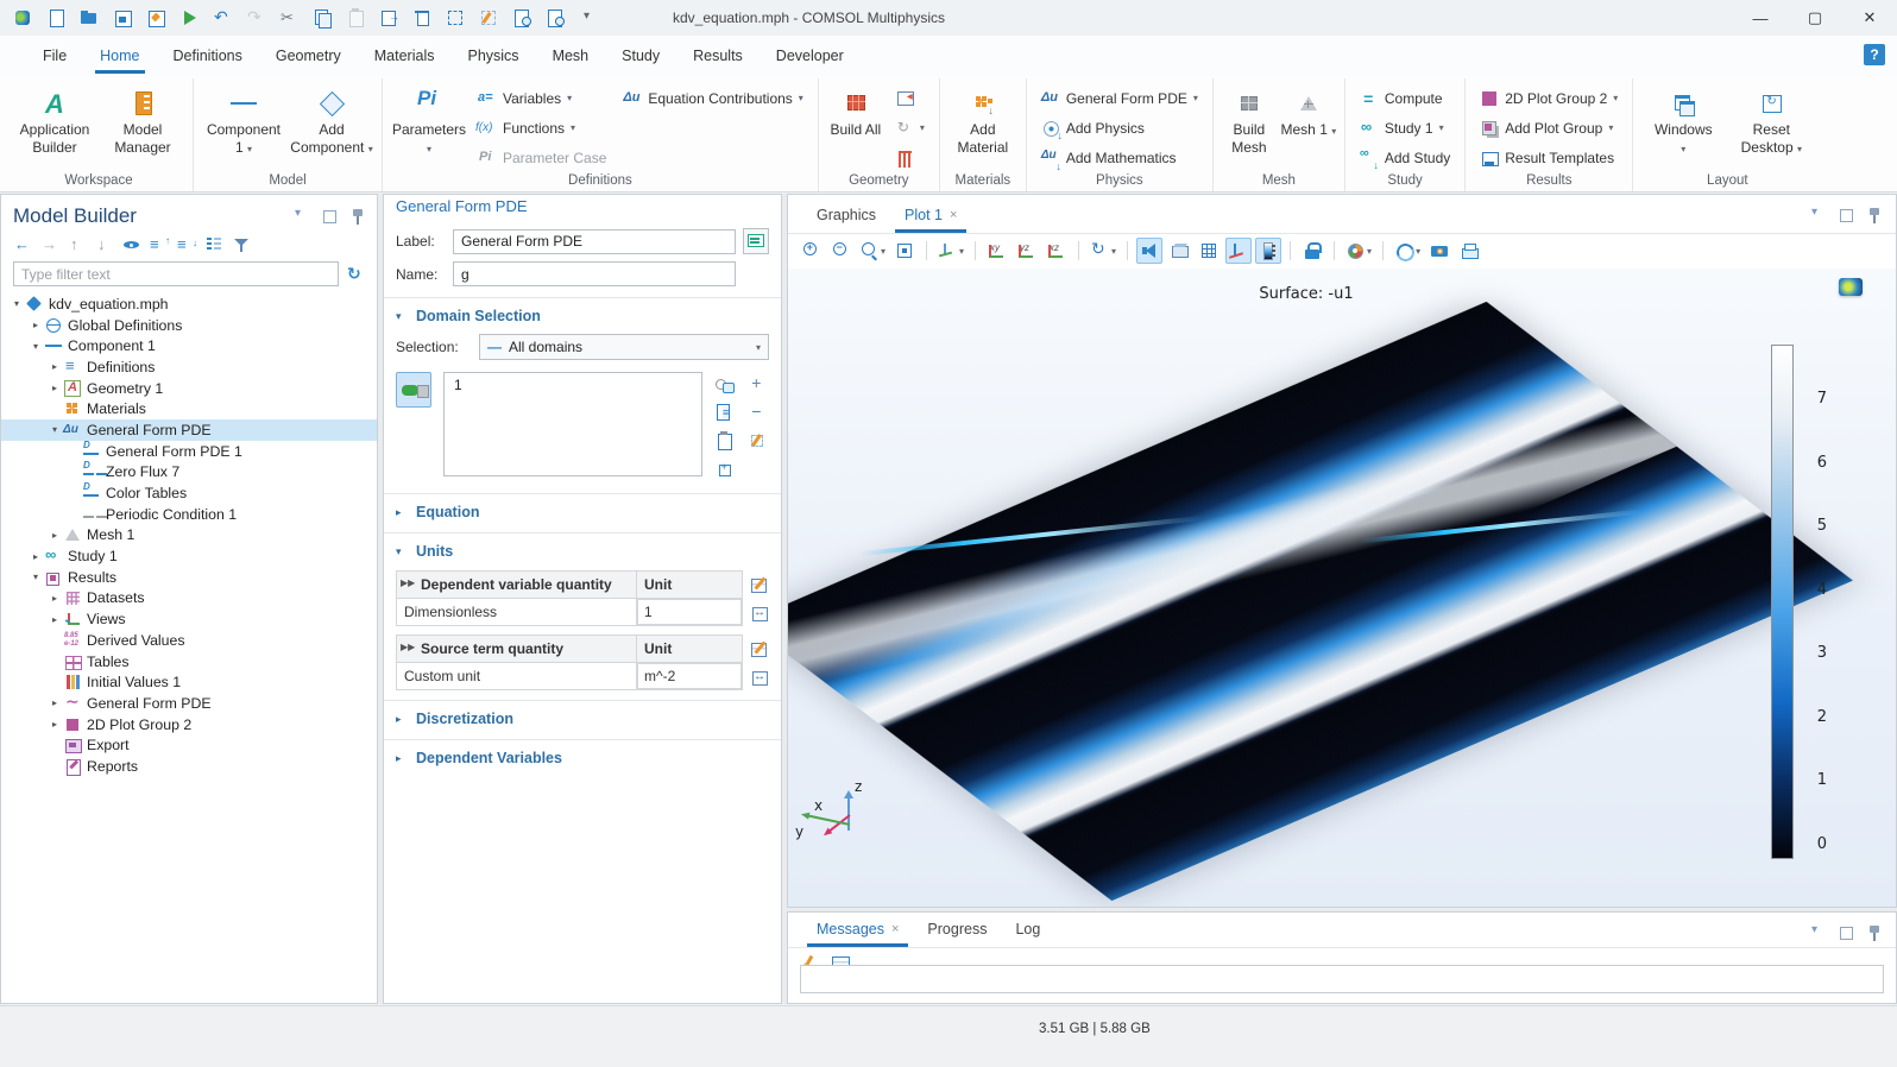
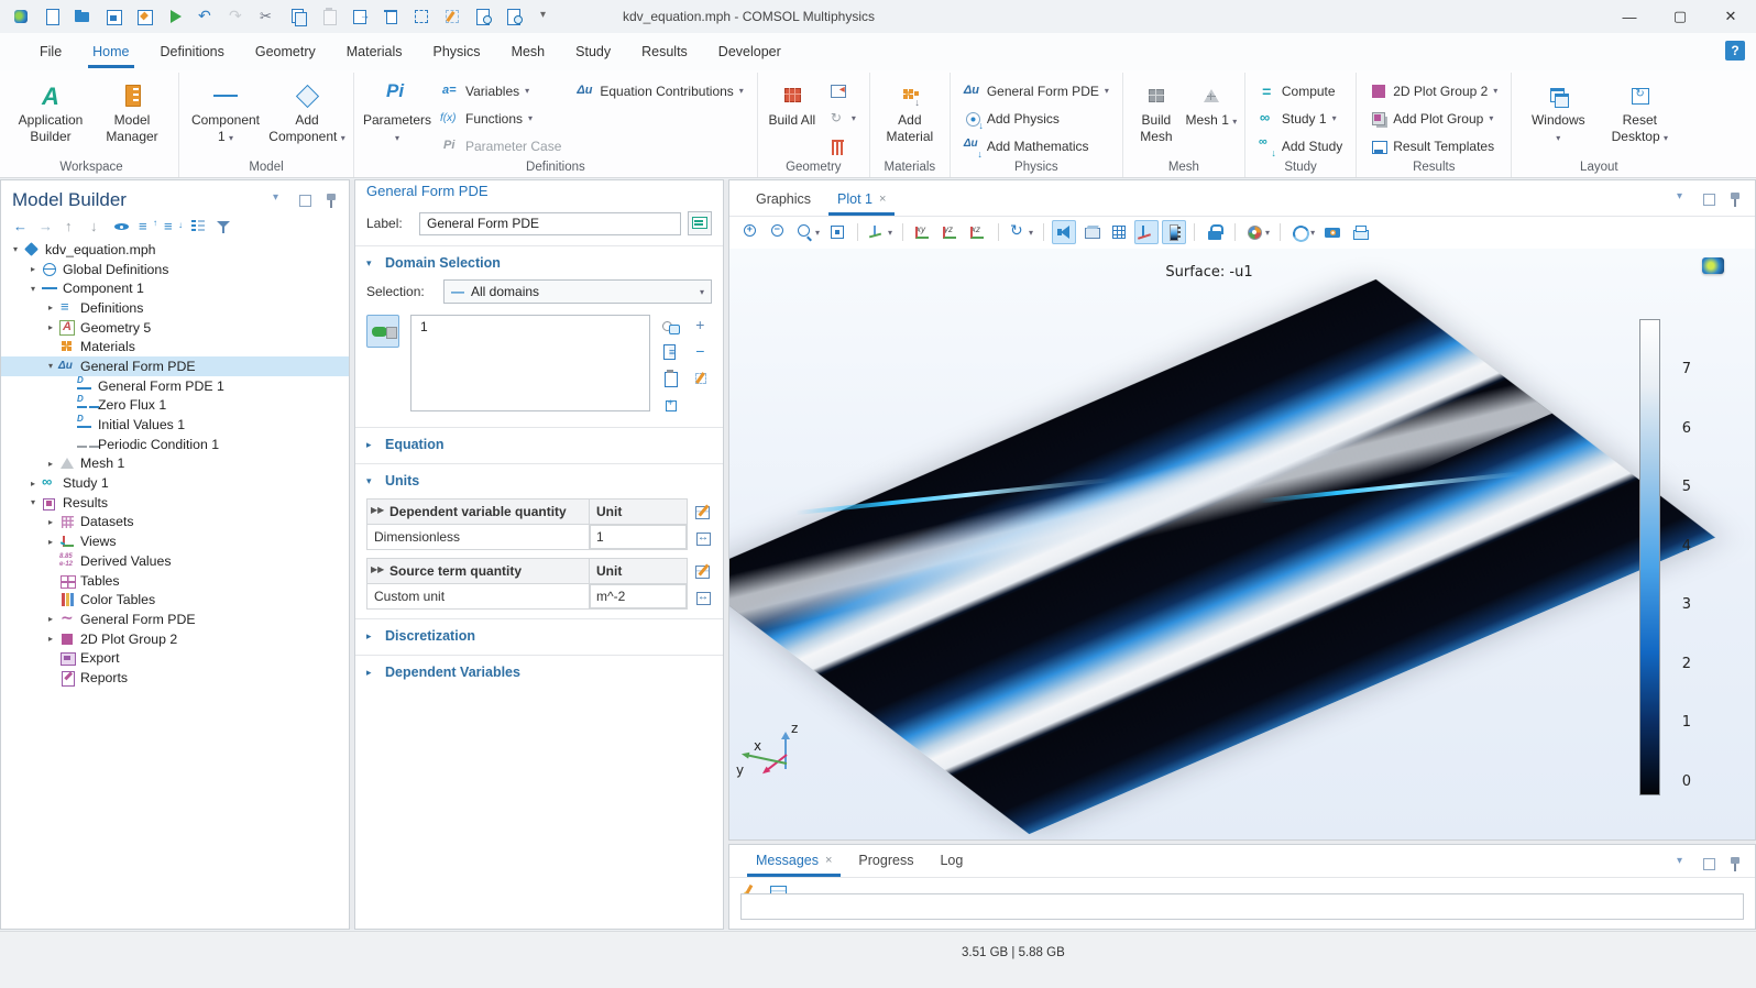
  kdv_equation.mph - COMSOL Multiphysics
  —
  ▢
  ✕
  File
  Home
  Definitions
  Geometry
  Materials
  Physics
  Mesh
  Study
  Results
  Developer
  ?
  Application Builder
  Model Manager
  Workspace
  Component 1 ▾
  Add Component ▾
  Model
  Parameters
  ▾
  Variables
  ▾
  Functions
  ▾
  Parameter Case
  Equation Contributions
  ▾
  Definitions
  Build All
  ▾
  Geometry
  Add Material
  Materials
  General Form PDE
  ▾
  Add Physics
  Add Mathematics
  Physics
  Build Mesh
  Mesh 1 ▾
  Mesh
  Compute
  Study 1
  ▾
  Add Study
  Study
  2D Plot Group 2
  ▾
  Add Plot Group
  ▾
  Result Templates
  Results
  Windows
  ▾
  Reset Desktop ▾
  Layout
  Model Builder
- Type filter text
  kdv_equation.mph
  Global Definitions
  Component 1
  Definitions
- Geometry 1
+ Geometry 5
  Materials
  General Form PDE
  General Form PDE 1
- Zero Flux 7
+ Zero Flux 1
- Color Tables
+ Initial Values 1
  Periodic Condition 1
  Mesh 1
  Study 1
  Results
  Datasets
  Views
  Derived Values
  Tables
- Initial Values 1
+ Color Tables
  General Form PDE
  2D Plot Group 2
  Export
  Reports
  General Form PDE
  Label:
  General Form PDE
- Name:
- g
  ▾
  Domain Selection
  Selection:
  —
  All domains
  ▾
  1
  ▸
  Equation
  ▾
  Units
  ▶▶
  Dependent variable quantity
  Unit
  Dimensionless
  1
  ▶▶
  Source term quantity
  Unit
  Custom unit
  m^-2
  ▸
  Discretization
  ▸
  Dependent Variables
  Graphics
  Plot 1
  ×
  Surface: -u1
  7
  6
  5
  4
  3
  2
  1
  0
  z
  x
  y
  Messages
  ×
  Progress
  Log
  3.51 GB | 5.88 GB
